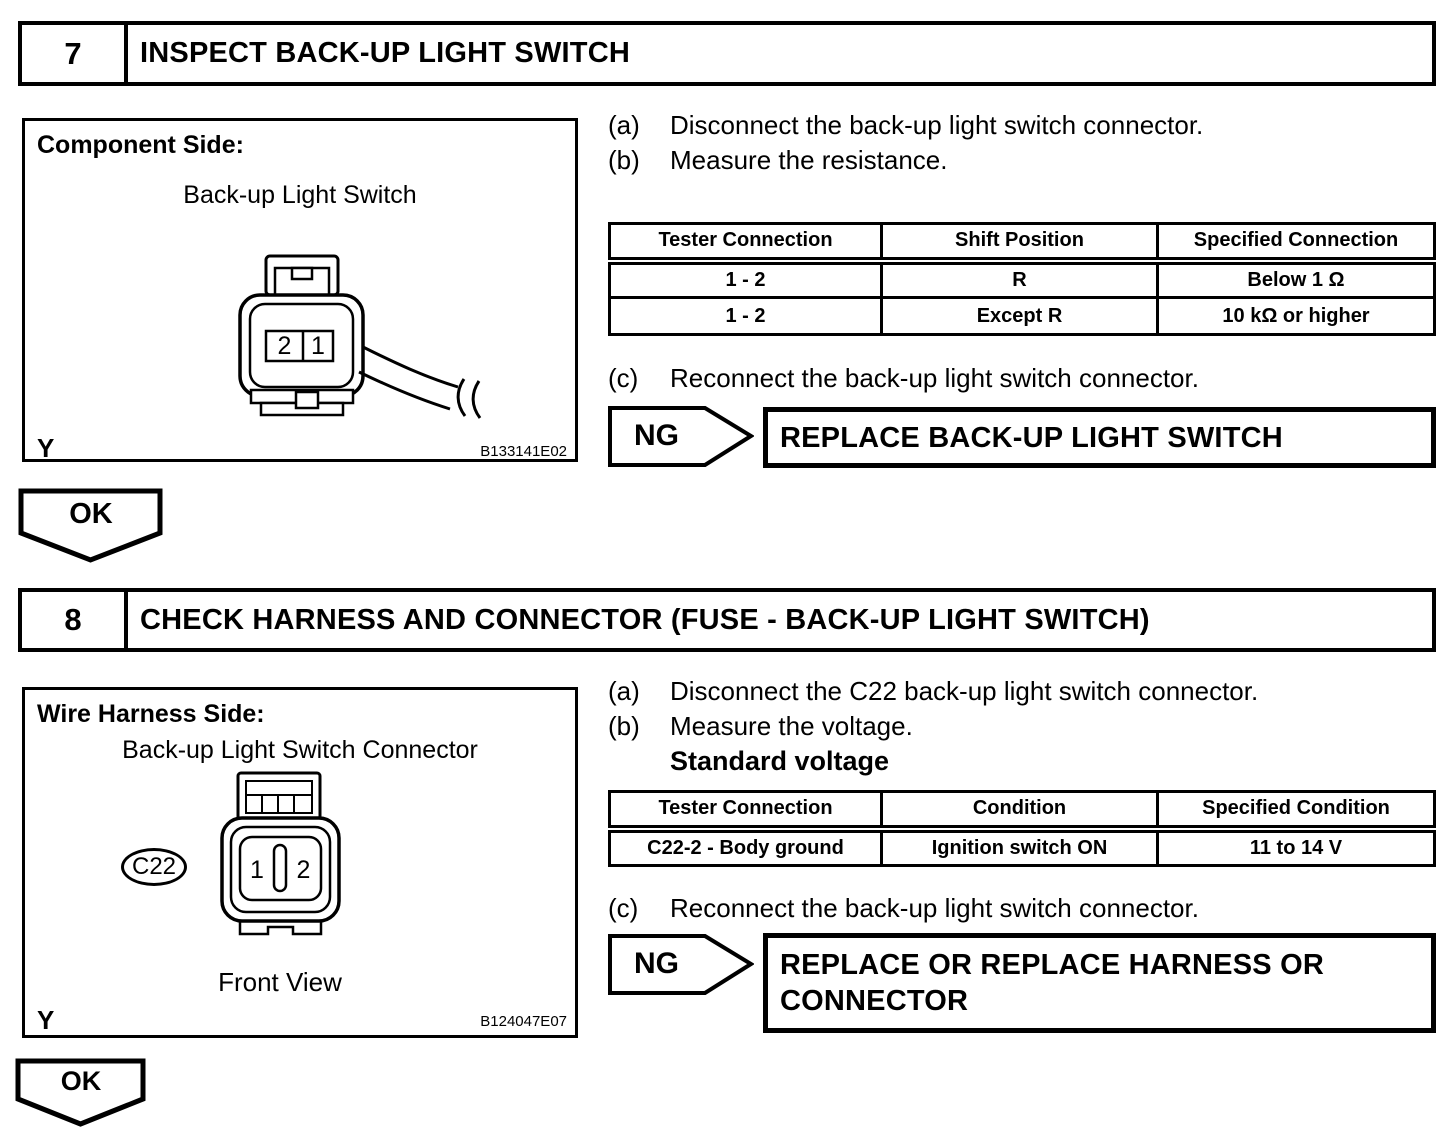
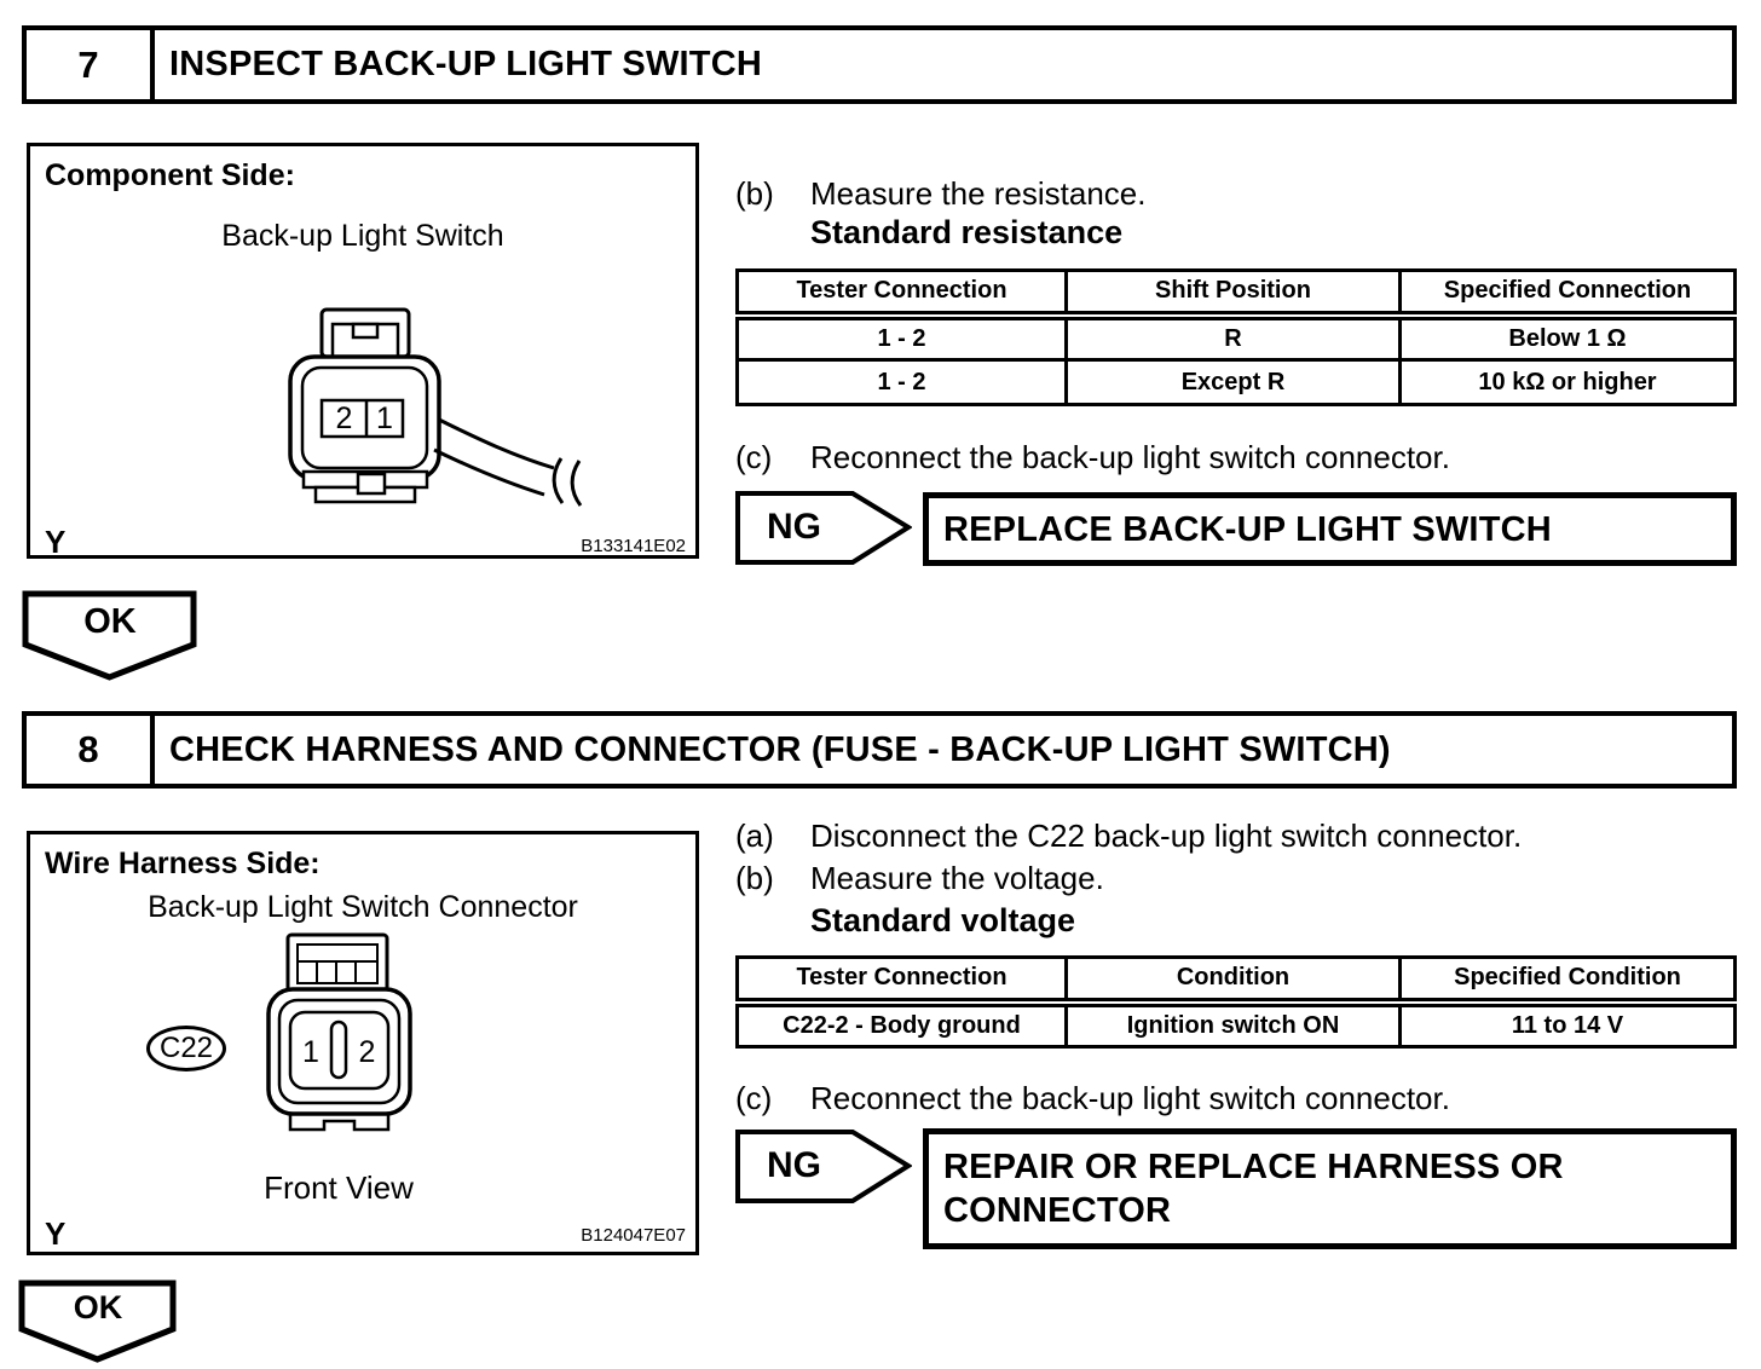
  7
  INSPECT BACK-UP LIGHT SWITCH
  Component Side:
  Back-up Light Switch
  2
  1
  Y
  B133141E02
- (a) Disconnect the back-up light switch connector.
  (b) Measure the resistance.
+ Standard resistance
  Tester Connection	Shift Position	Specified Connection
  1 - 2	R	Below 1 Ω
  1 - 2	Except R	10 kΩ or higher
  (c) Reconnect the back-up light switch connector.
  NG
  REPLACE BACK-UP LIGHT SWITCH
  OK
  8
  CHECK HARNESS AND CONNECTOR (FUSE - BACK-UP LIGHT SWITCH)
  Wire Harness Side:
  Back-up Light Switch Connector
  C22
  1
  2
  Front View
  Y
  B124047E07
  (a) Disconnect the C22 back-up light switch connector.
  (b) Measure the voltage.
  Standard voltage
  Tester Connection	Condition	Specified Condition
  C22-2 - Body ground	Ignition switch ON	11 to 14 V
  (c) Reconnect the back-up light switch connector.
  NG
- REPLACE OR REPLACE HARNESS OR CONNECTOR
+ REPAIR OR REPLACE HARNESS OR CONNECTOR
  OK
